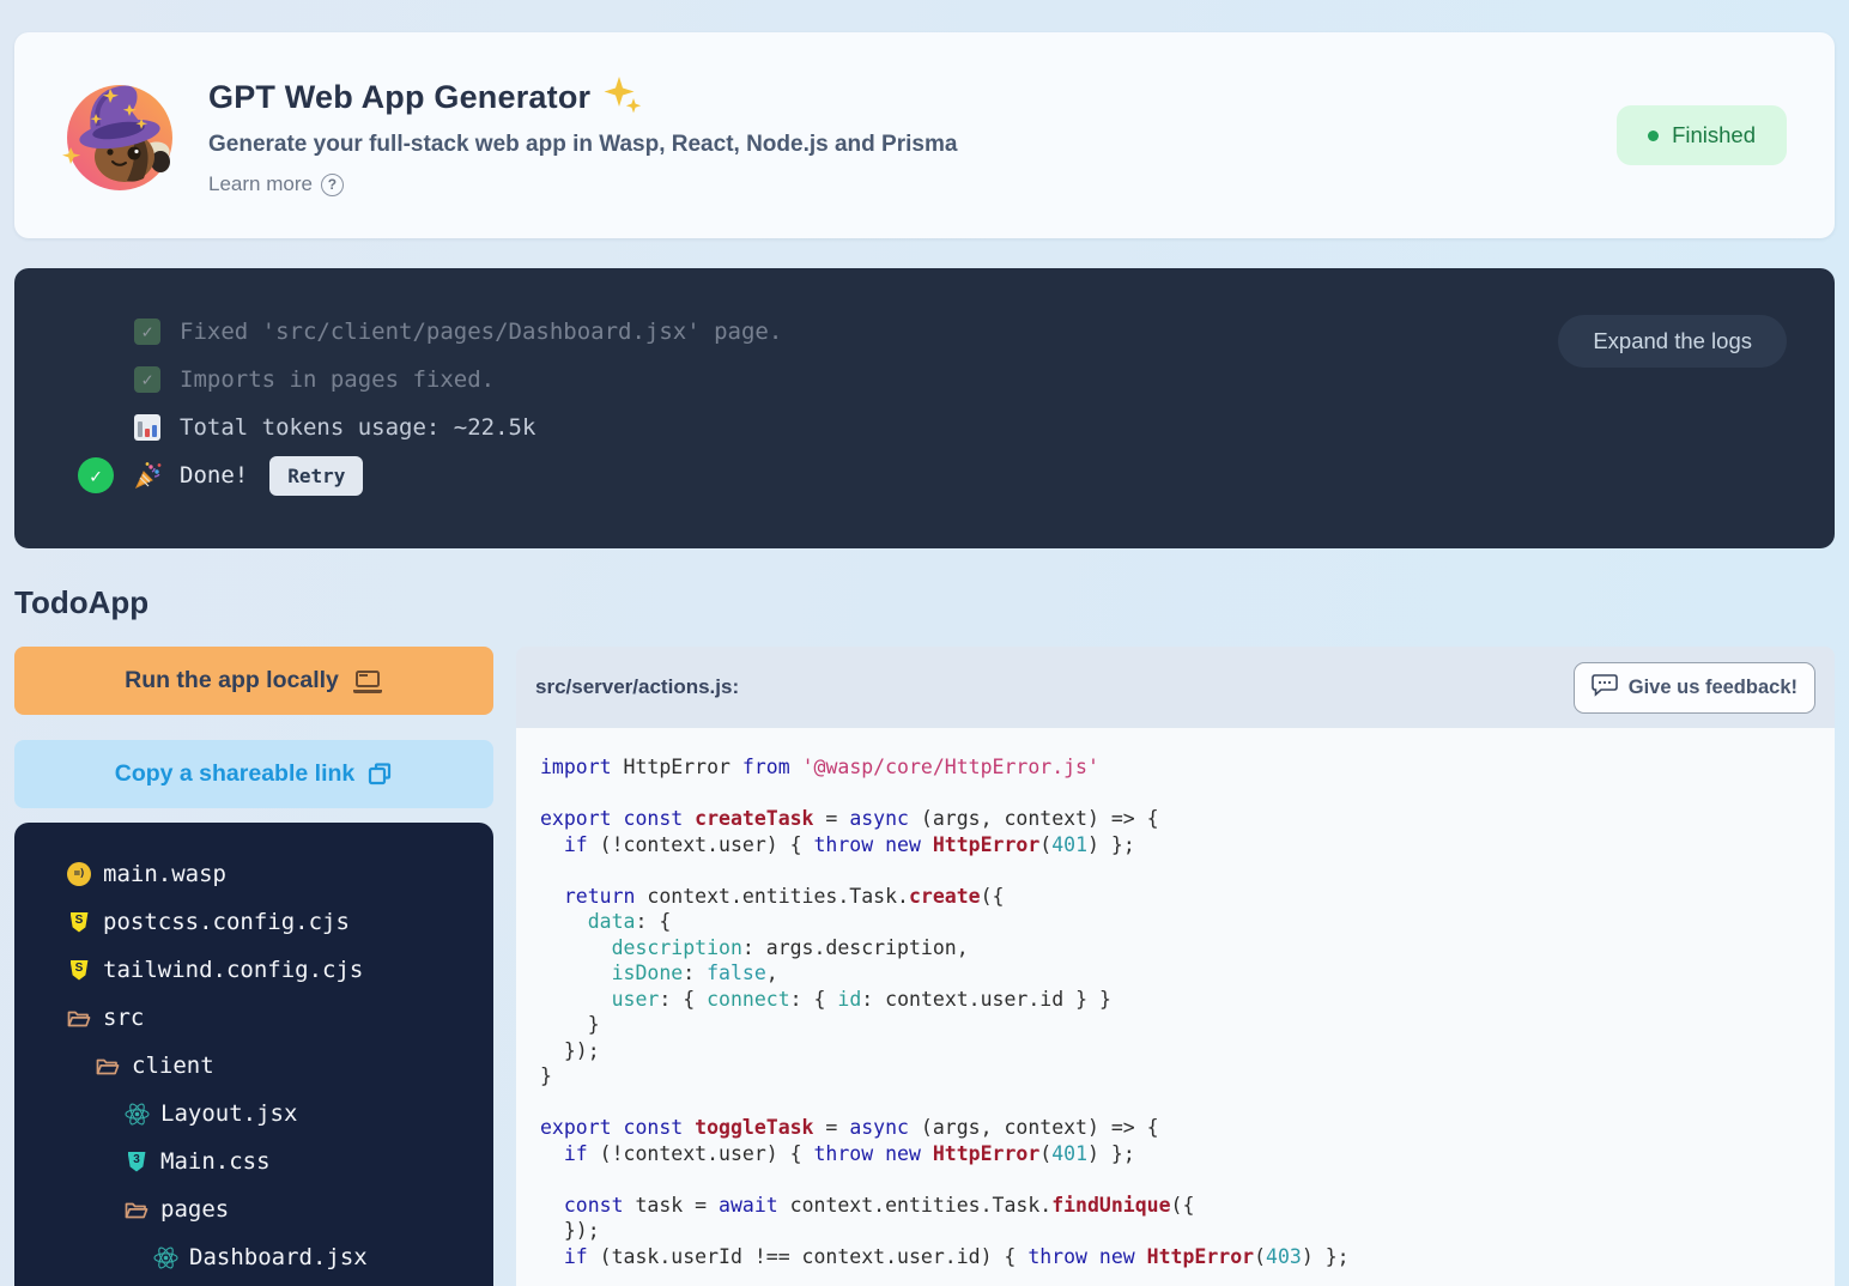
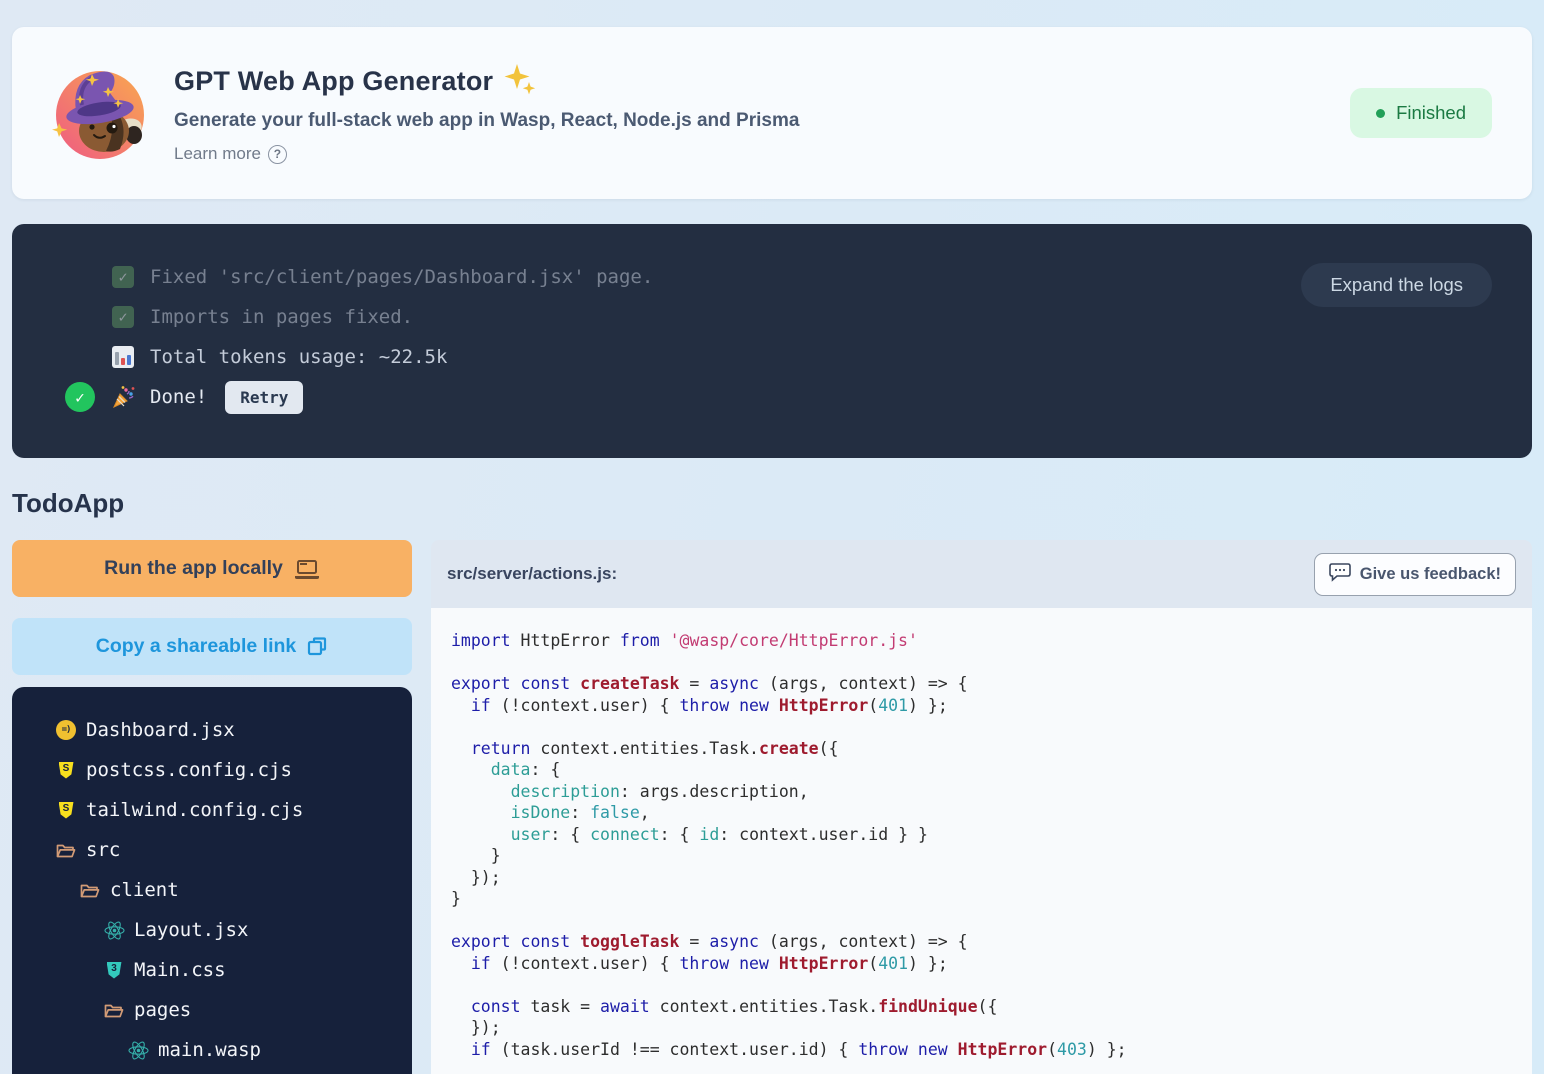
  GPT Web App Generator
  Generate your full-stack web app in Wasp, React, Node.js and Prisma
  Learn more
  ?
  Finished
  ✓
  Fixed 'src/client/pages/Dashboard.jsx' page.
  ✓
  Imports in pages fixed.
  Total tokens usage: ~22.5k
  ✓
  Done!
  Retry
  Expand the logs
  TodoApp
  Run the app locally
  Copy a shareable link
  =)
- main.wasp
+ Dashboard.jsx
  S
  postcss.config.cjs
  S
  tailwind.config.cjs
  src
  client
  Layout.jsx
  3
  Main.css
  pages
- Dashboard.jsx
+ main.wasp
  src/server/actions.js:
  Give us feedback!
  import HttpError from '@wasp/core/HttpError.js'
  export const createTask = async (args, context) => {
  if (!context.user) { throw new HttpError(401) };
  return context.entities.Task.create({
  data: {
  description: args.description,
  isDone: false,
  user: { connect: { id: context.user.id } }
  }
  });
  }
  export const toggleTask = async (args, context) => {
  if (!context.user) { throw new HttpError(401) };
  const task = await context.entities.Task.findUnique({
  });
  if (task.userId !== context.user.id) { throw new HttpError(403) };
